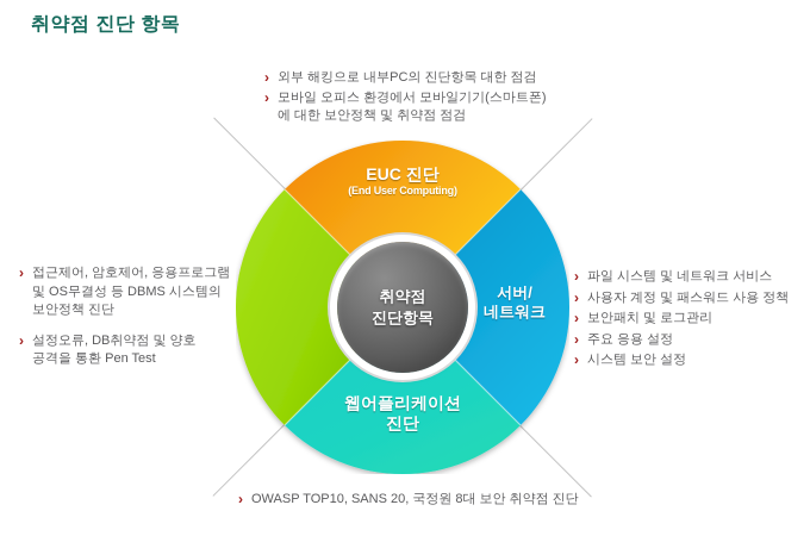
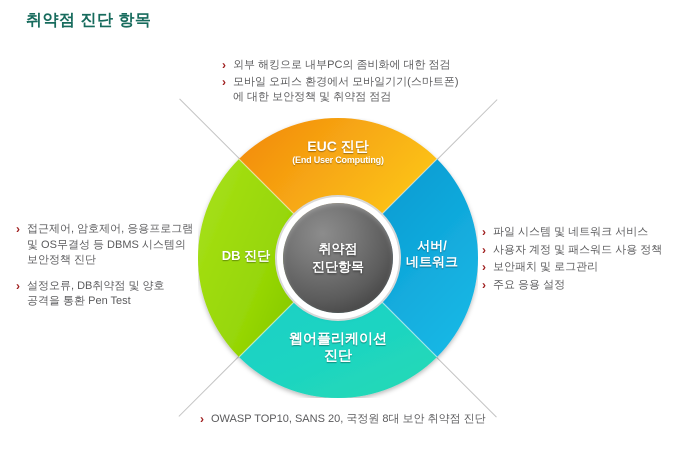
  취약점 진단 항목
  EUC 진단
  (End User Computing)
+ DB 진단
  서버/
  네트워크
  웹어플리케이션
  진단
  취약점
  진단항목
- 외부 해킹으로 내부PC의 진단항목 대한 점검
+ 외부 해킹으로 내부PC의 좀비화에 대한 점검
  모바일 오피스 환경에서 모바일기기(스마트폰)
  에 대한 보안정책 및 취약점 점검
  접근제어, 암호제어, 응용프로그램
  및 OS무결성 등 DBMS 시스템의
  보안정책 진단
  설정오류, DB취약점 및 양호
  공격을 통환 Pen Test
  파일 시스템 및 네트워크 서비스
  사용자 계정 및 패스워드 사용 정책
  보안패치 및 로그관리
  주요 응용 설정
- 시스템 보안 설정
  OWASP TOP10, SANS 20, 국정원 8대 보안 취약점 진단
